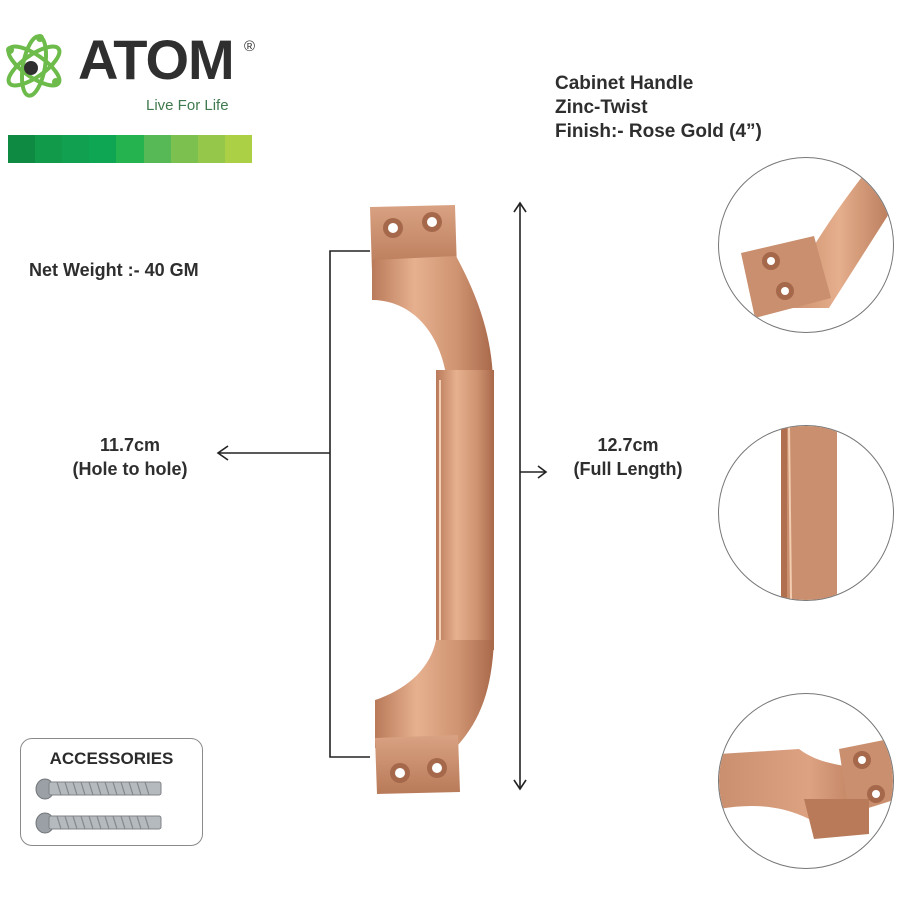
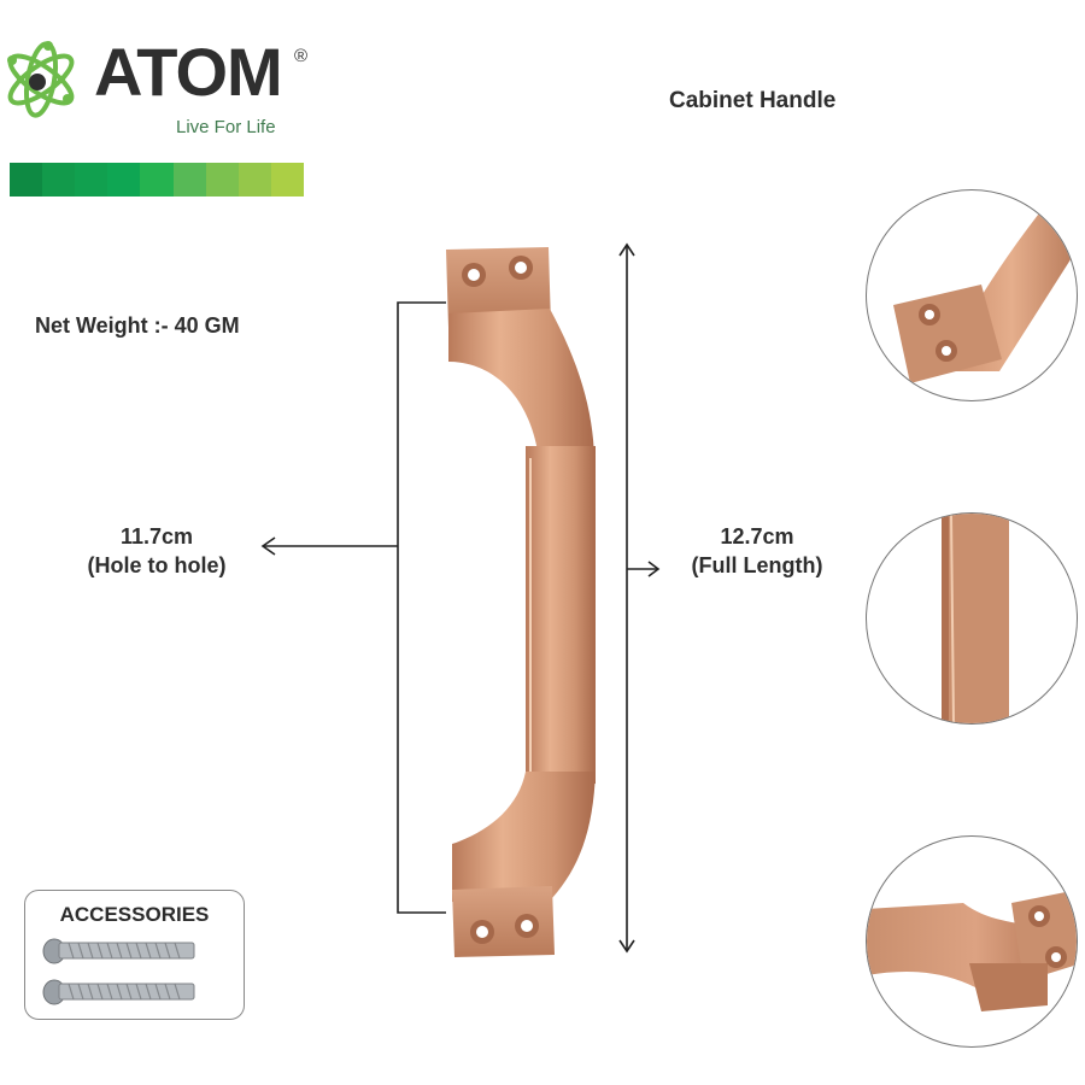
  ATOM
  ®
  Live For Life
  Cabinet Handle
- Zinc-Twist
- Finish:- Rose Gold (4”)
  Net Weight :- 40 GM
  11.7cm
  (Hole to hole)
  12.7cm
  (Full Length)
  ACCESSORIES
